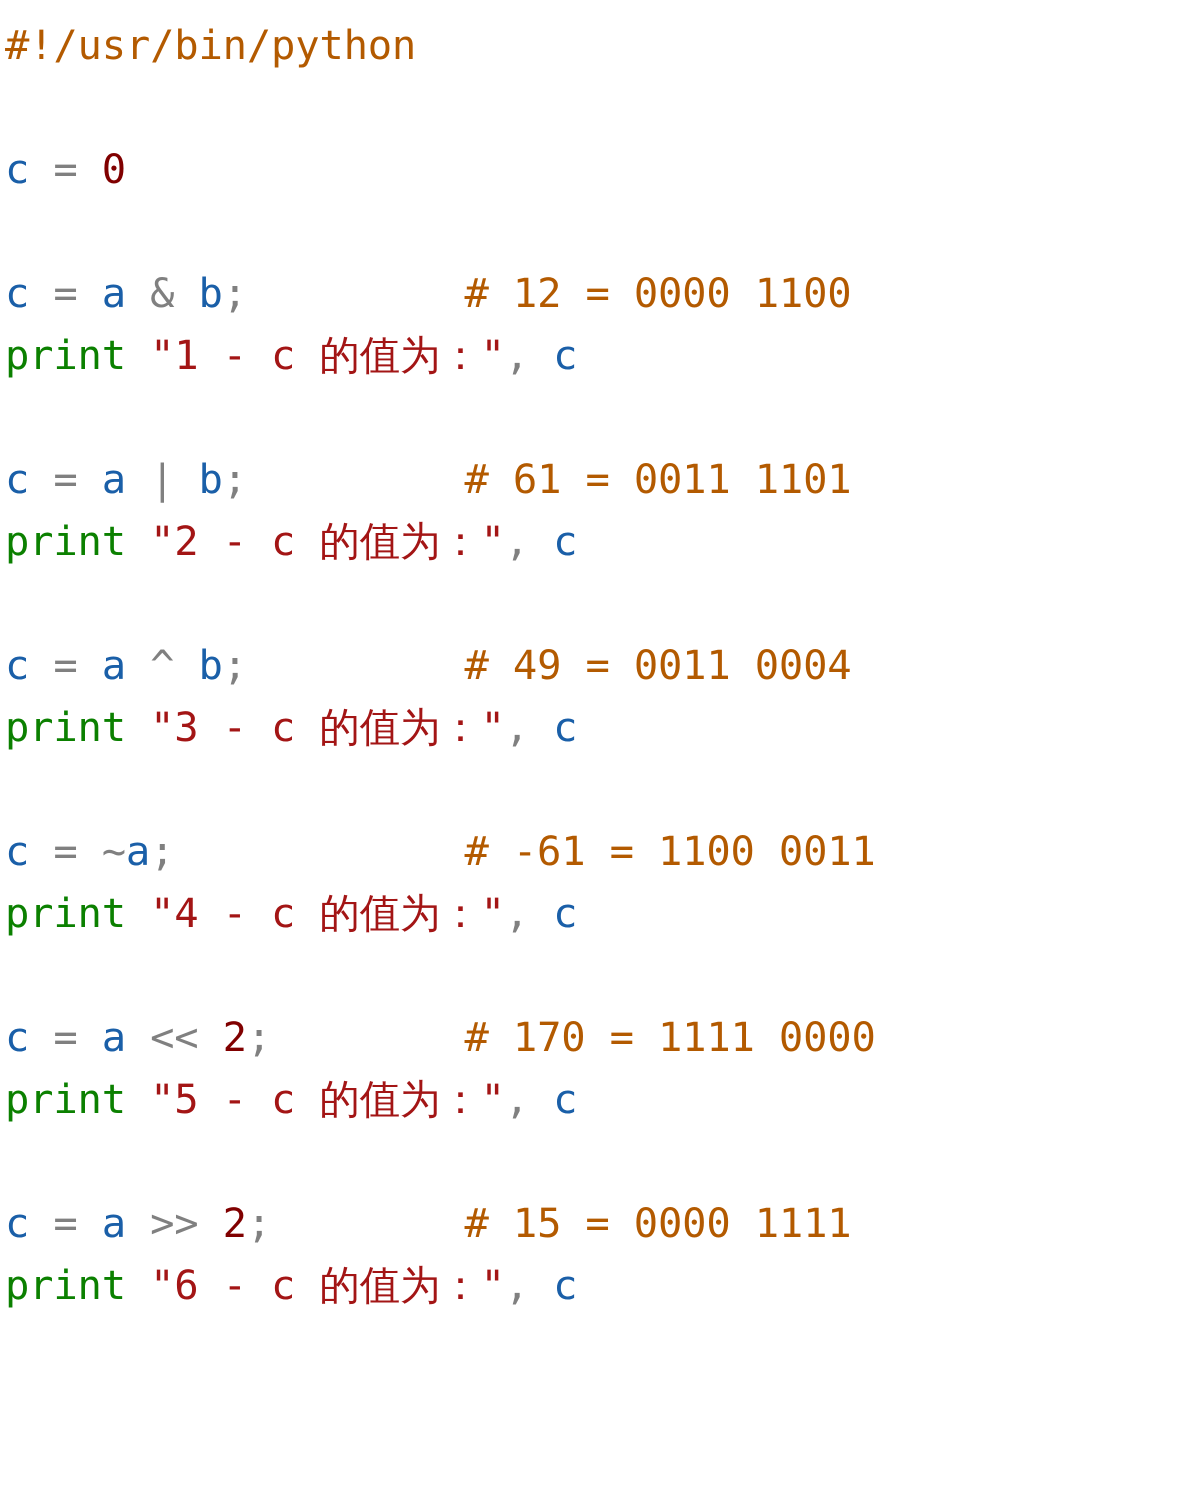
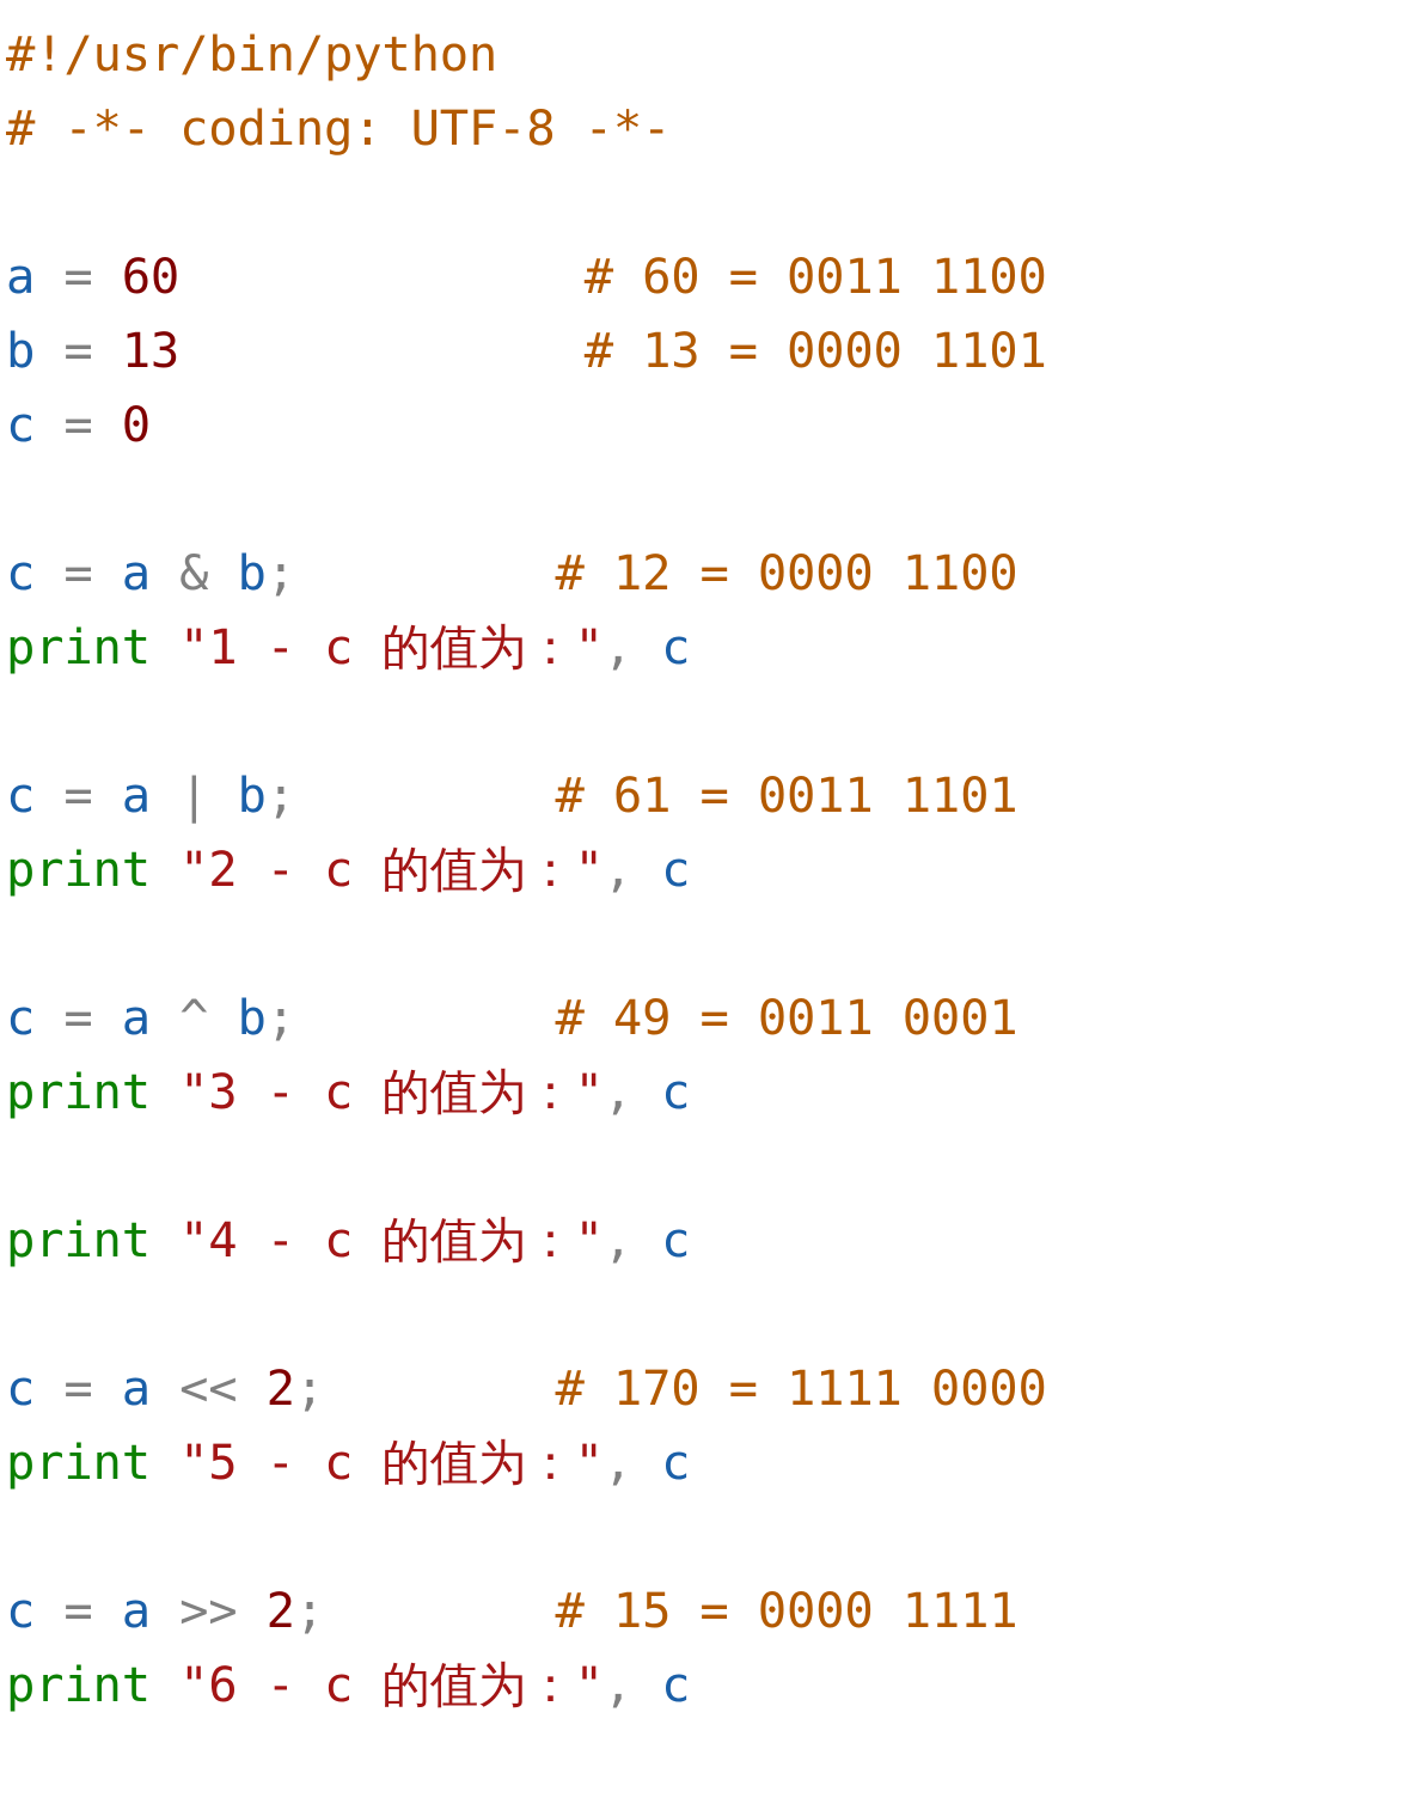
  #!/usr/bin/python
+ # -*- coding: UTF-8 -*-
+ a = 60 # 60 = 0011 1100
+ b = 13 # 13 = 0000 1101
  c = 0
  c = a & b; # 12 = 0000 1100
  print "1 - c 的值为：", c
  c = a | b; # 61 = 0011 1101
  print "2 - c 的值为：", c
- c = a ^ b; # 49 = 0011 0004
+ c = a ^ b; # 49 = 0011 0001
  print "3 - c 的值为：", c
- c = ~a; # -61 = 1100 0011
  print "4 - c 的值为：", c
  c = a << 2; # 170 = 1111 0000
  print "5 - c 的值为：", c
  c = a >> 2; # 15 = 0000 1111
  print "6 - c 的值为：", c
